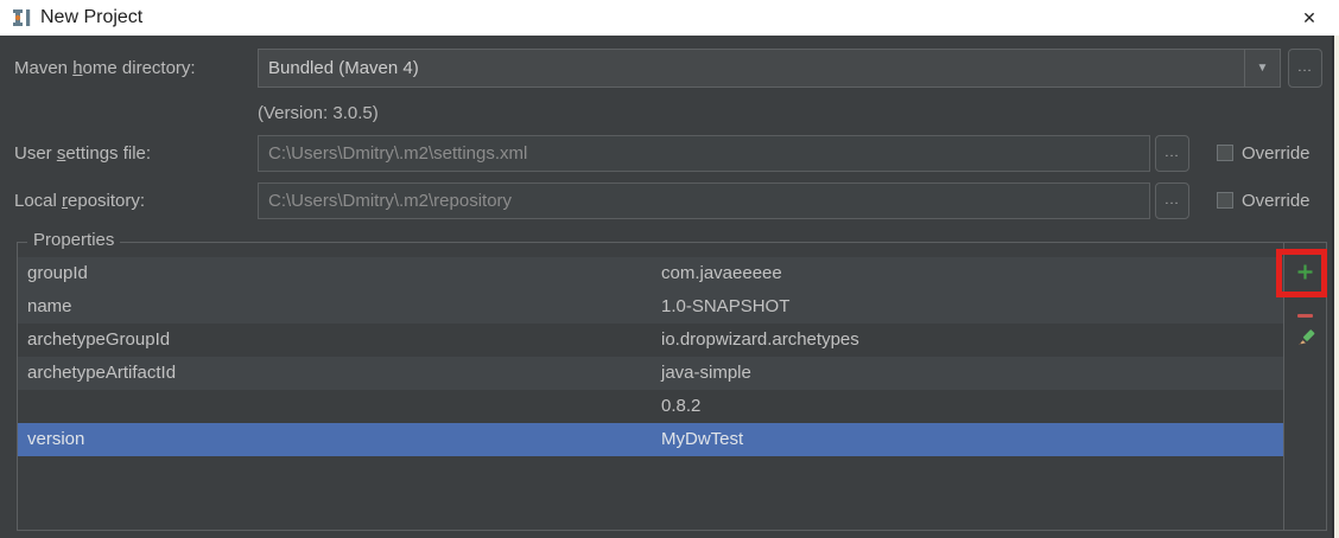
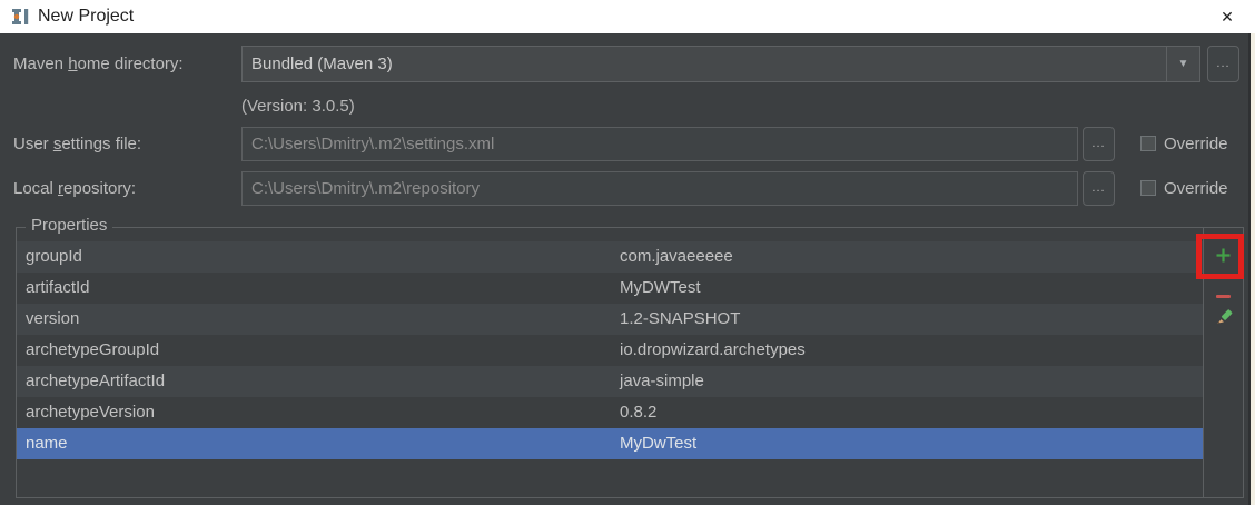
  New Project
  ✕
  Maven home directory:
- Bundled (Maven 4)
+ Bundled (Maven 3)
  ▼
  ...
  (Version: 3.0.5)
  User settings file:
  C:\Users\Dmitry\.m2\settings.xml
  ...
  Override
  Local repository:
  C:\Users\Dmitry\.m2\repository
  ...
  Override
  Properties
  groupId
  com.javaeeeee
+ artifactId
+ MyDWTest
- name
+ version
- 1.0-SNAPSHOT
+ 1.2-SNAPSHOT
  archetypeGroupId
  io.dropwizard.archetypes
  archetypeArtifactId
  java-simple
+ archetypeVersion
  0.8.2
- version
+ name
  MyDwTest
